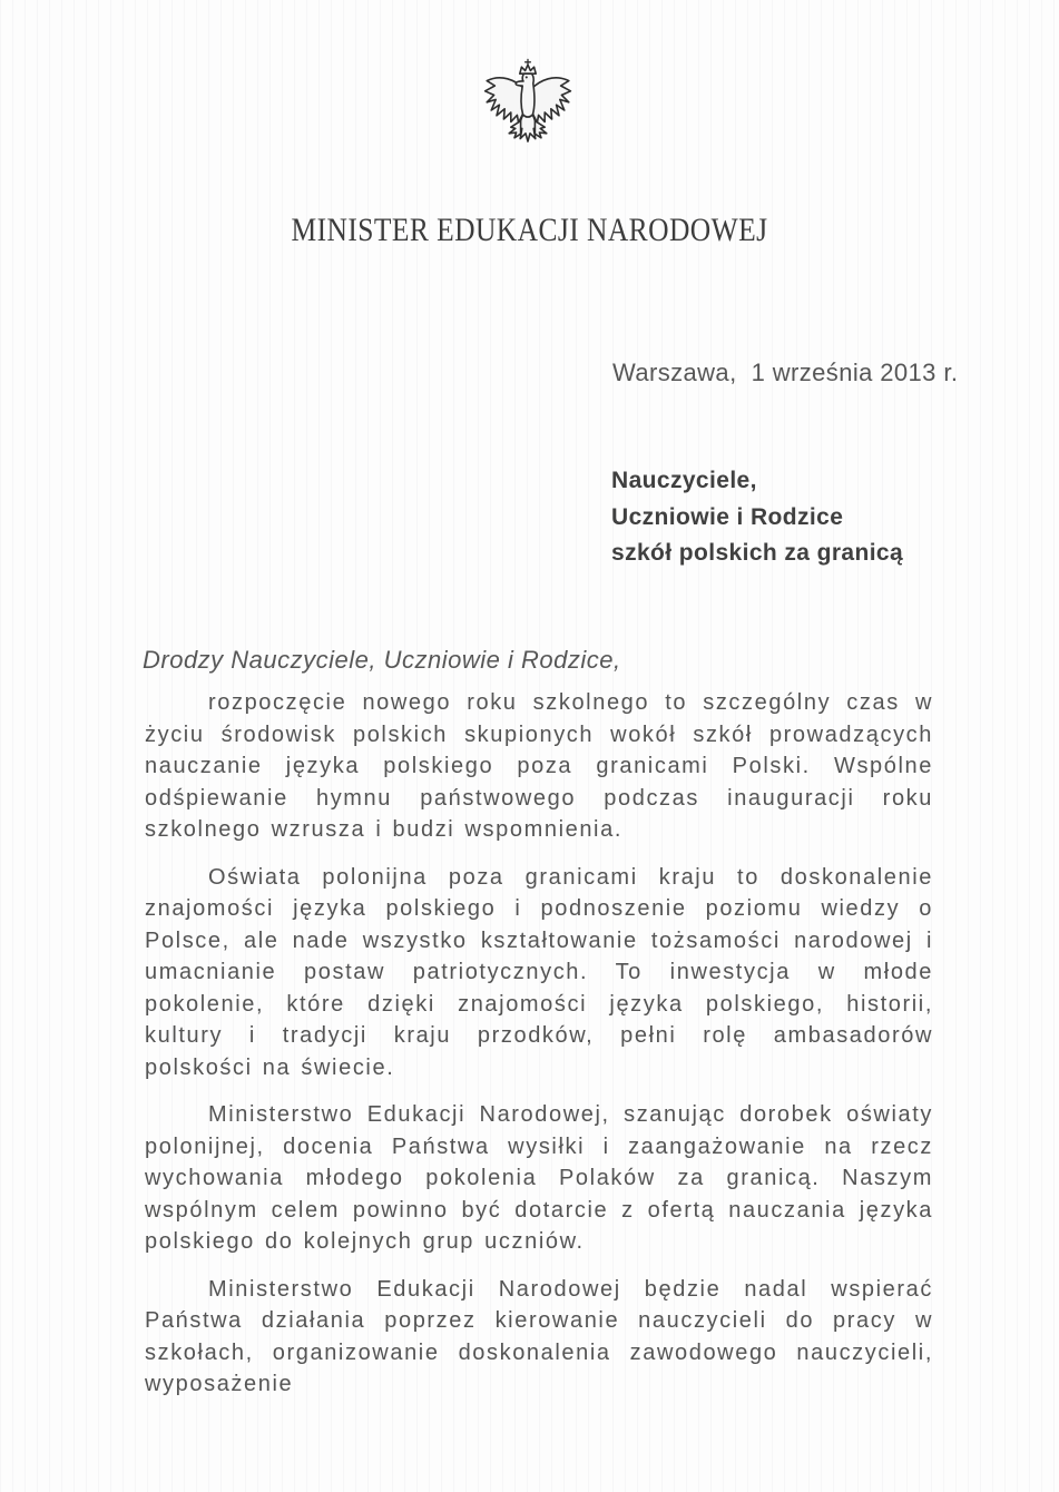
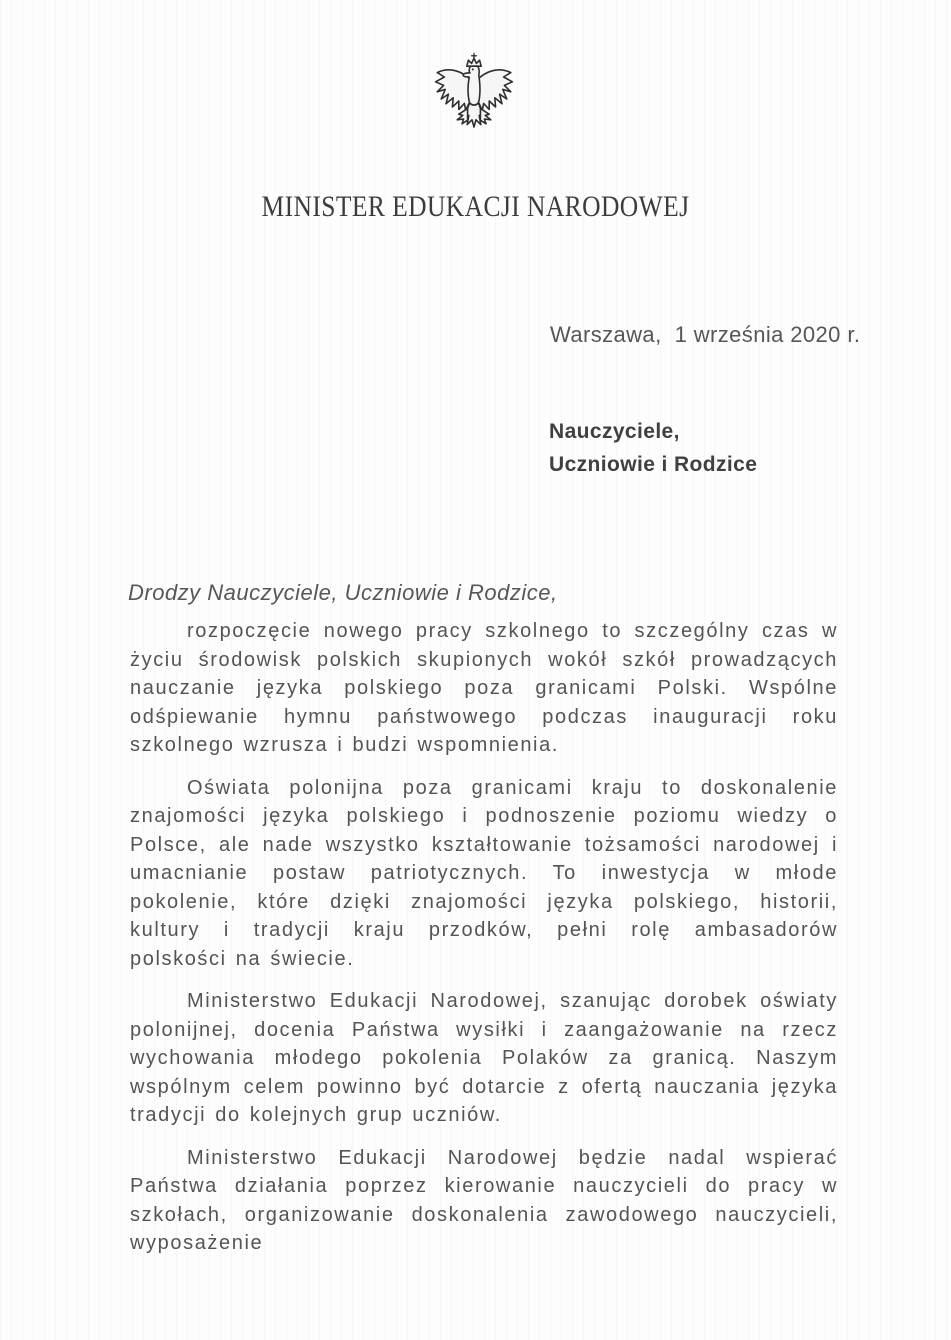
  MINISTER EDUKACJI NARODOWEJ
- Warszawa, 1 września 2013 r.
+ Warszawa, 1 września 2020 r.
  Nauczyciele,
  Uczniowie i Rodzice
- szkół polskich za granicą
  Drodzy Nauczyciele, Uczniowie i Rodzice,
- rozpoczęcie nowego roku szkolnego to szczególny czas w życiu środowisk polskich skupionych wokół szkół prowadzących nauczanie języka polskiego poza granicami Polski. Wspólne odśpiewanie hymnu państwowego podczas inauguracji roku szkolnego wzrusza i budzi wspomnienia.
+ rozpoczęcie nowego pracy szkolnego to szczególny czas w życiu środowisk polskich skupionych wokół szkół prowadzących nauczanie języka polskiego poza granicami Polski. Wspólne odśpiewanie hymnu państwowego podczas inauguracji roku szkolnego wzrusza i budzi wspomnienia.
  Oświata polonijna poza granicami kraju to doskonalenie znajomości języka polskiego i podnoszenie poziomu wiedzy o Polsce, ale nade wszystko kształtowanie tożsamości narodowej i umacnianie postaw patriotycznych. To inwestycja w młode pokolenie, które dzięki znajomości języka polskiego, historii, kultury i tradycji kraju przodków, pełni rolę ambasadorów polskości na świecie.
- Ministerstwo Edukacji Narodowej, szanując dorobek oświaty polonijnej, docenia Państwa wysiłki i zaangażowanie na rzecz wychowania młodego pokolenia Polaków za granicą. Naszym wspólnym celem powinno być dotarcie z ofertą nauczania języka polskiego do kolejnych grup uczniów.
+ Ministerstwo Edukacji Narodowej, szanując dorobek oświaty polonijnej, docenia Państwa wysiłki i zaangażowanie na rzecz wychowania młodego pokolenia Polaków za granicą. Naszym wspólnym celem powinno być dotarcie z ofertą nauczania języka tradycji do kolejnych grup uczniów.
  Ministerstwo Edukacji Narodowej będzie nadal wspierać Państwa działania poprzez kierowanie nauczycieli do pracy w szkołach, organizowanie doskonalenia zawodowego nauczycieli, wyposażenie
